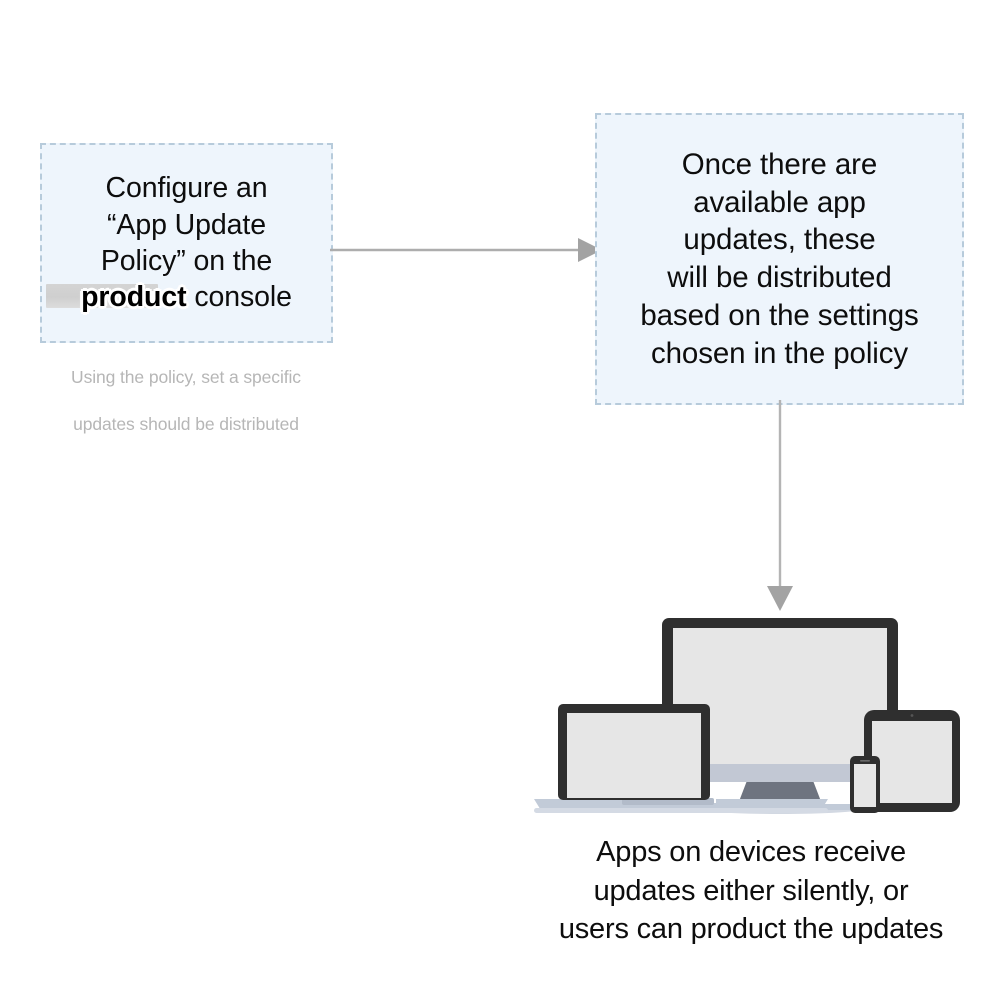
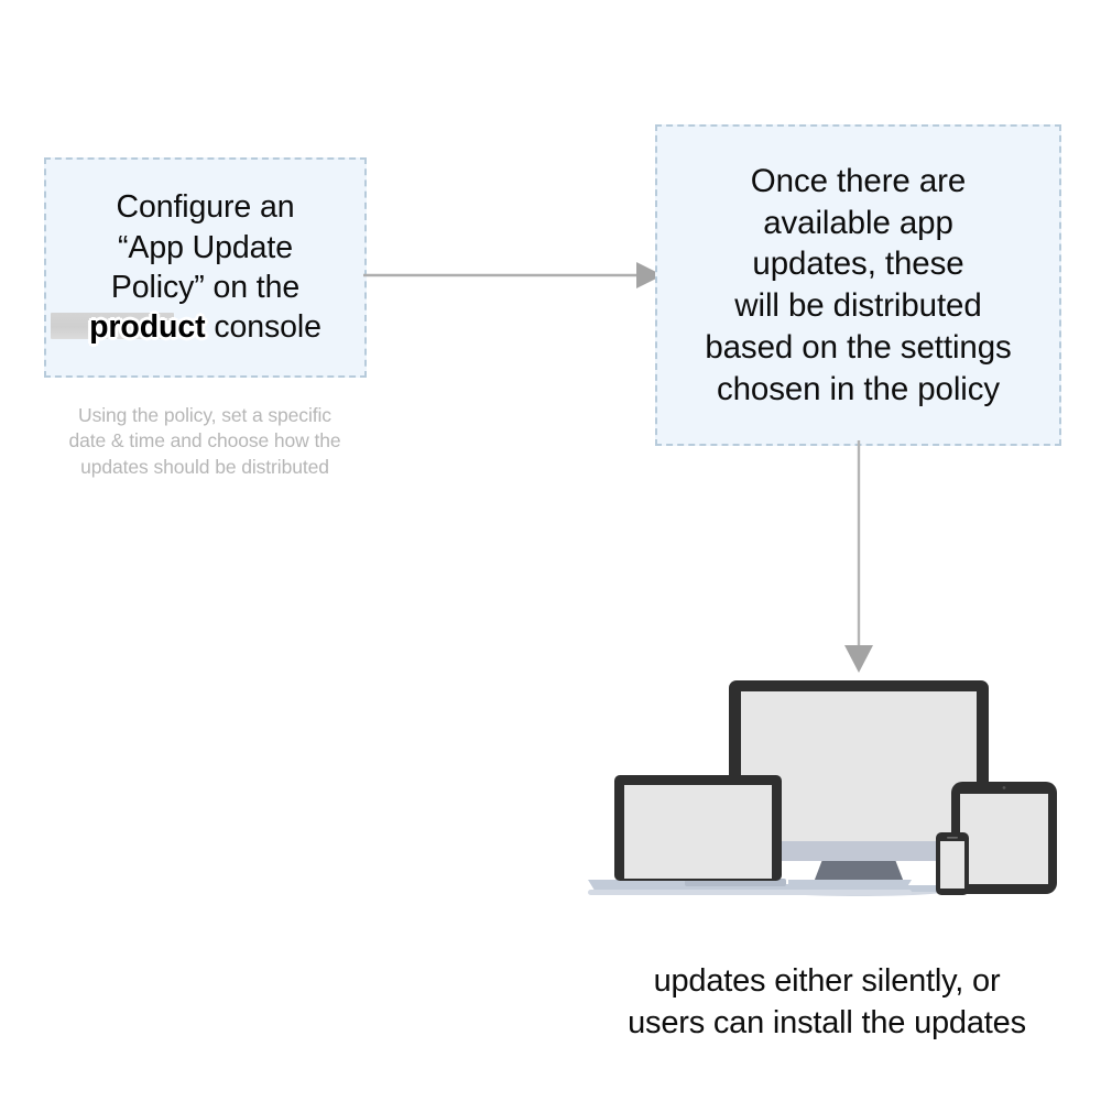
  Configure an
  “App Update
  Policy” on the
  product console
  Using the policy, set a specific
+ date & time and choose how the
  updates should be distributed
  Once there are
  available app
  updates, these
  will be distributed
  based on the settings
  chosen in the policy
- Apps on devices receive
  updates either silently, or
- users can product the updates
+ users can install the updates
